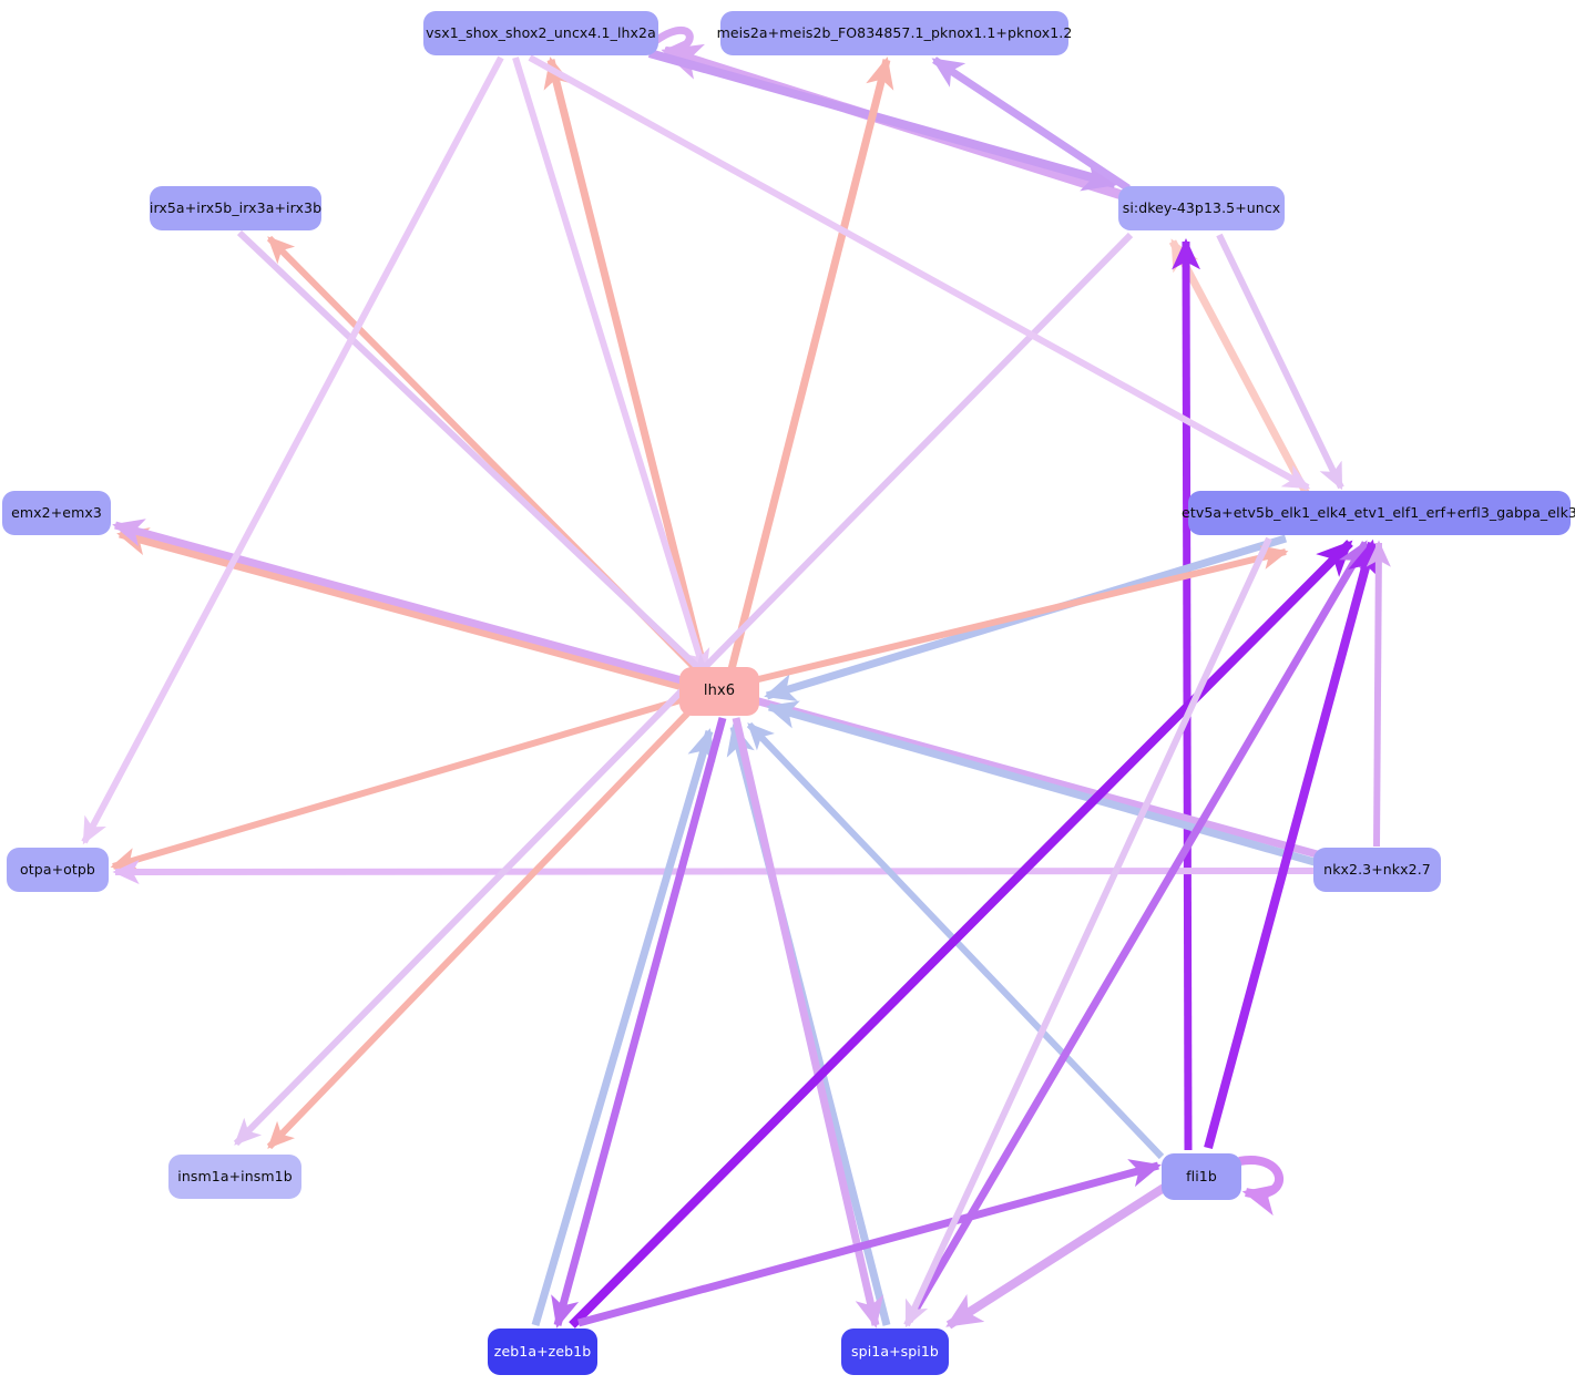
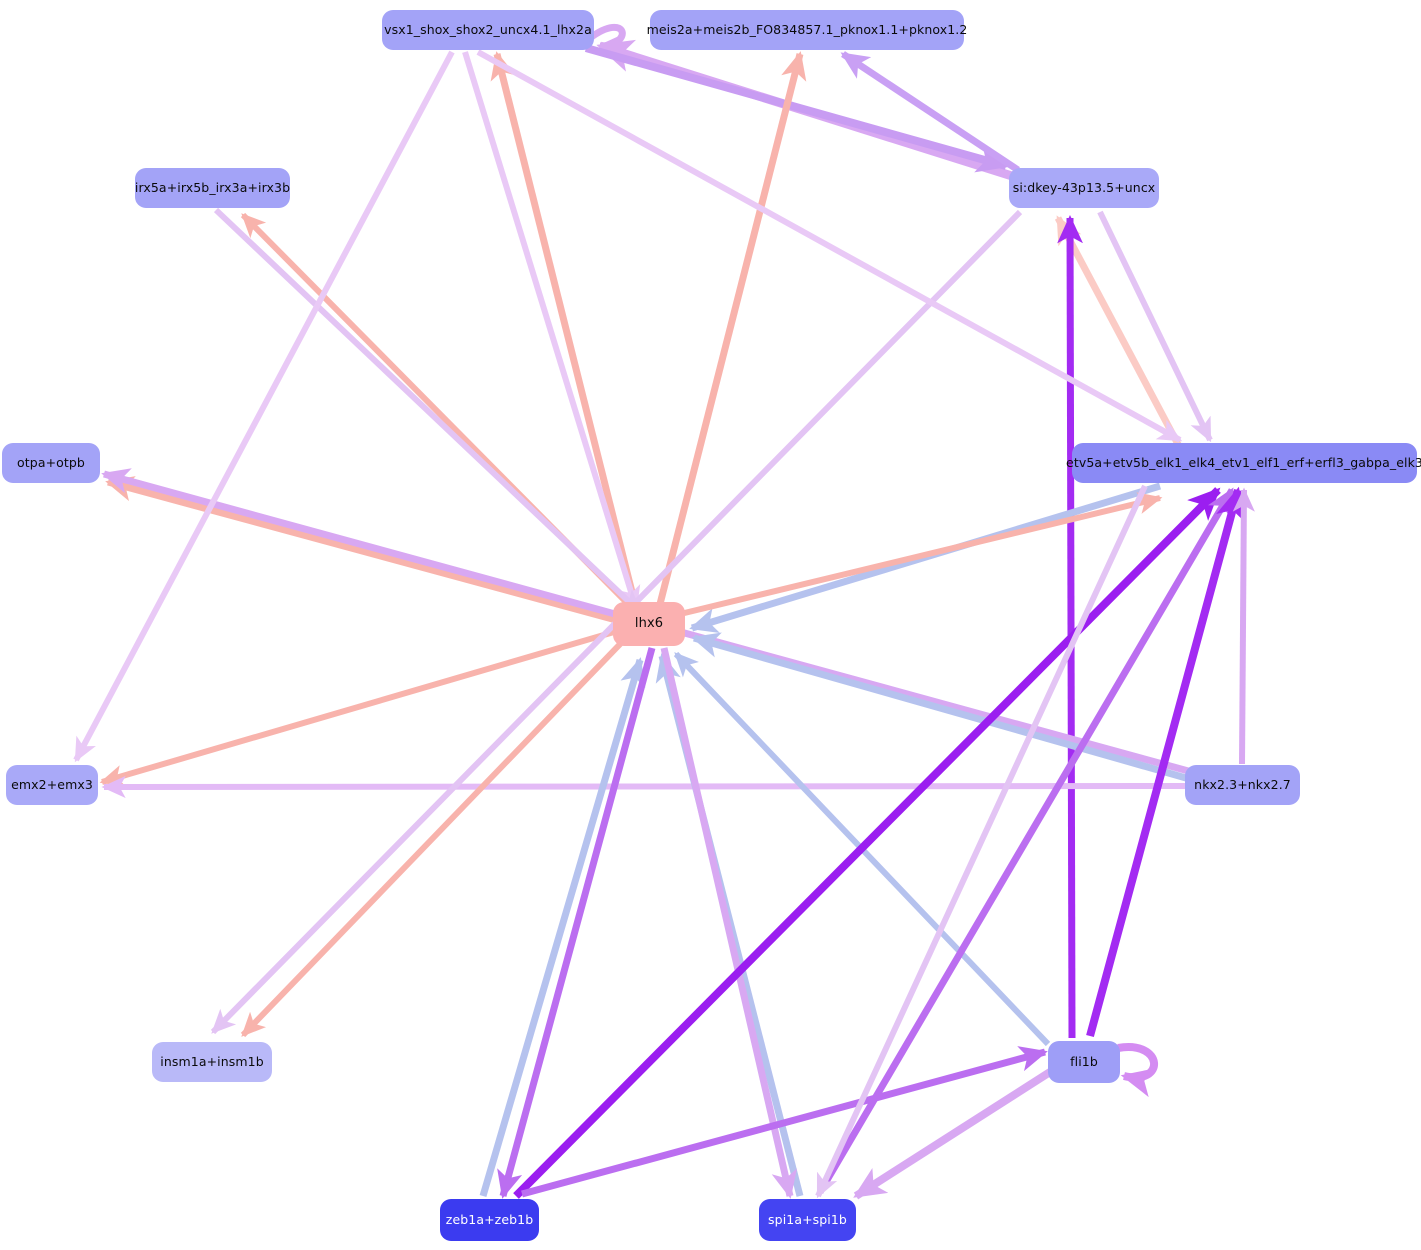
  vsx1_shox_shox2_uncx4.1_lhx2a
  meis2a+meis2b_FO834857.1_pknox1.1+pknox1.2
  irx5a+irx5b_irx3a+irx3b
  si:dkey-43p13.5+uncx
- emx2+emx3
+ otpa+otpb
  etv5a+etv5b_elk1_elk4_etv1_elf1_erf+erfl3_gabpa_elk3
  lhx6
- otpa+otpb
+ emx2+emx3
  nkx2.3+nkx2.7
  insm1a+insm1b
  fli1b
  zeb1a+zeb1b
  spi1a+spi1b
